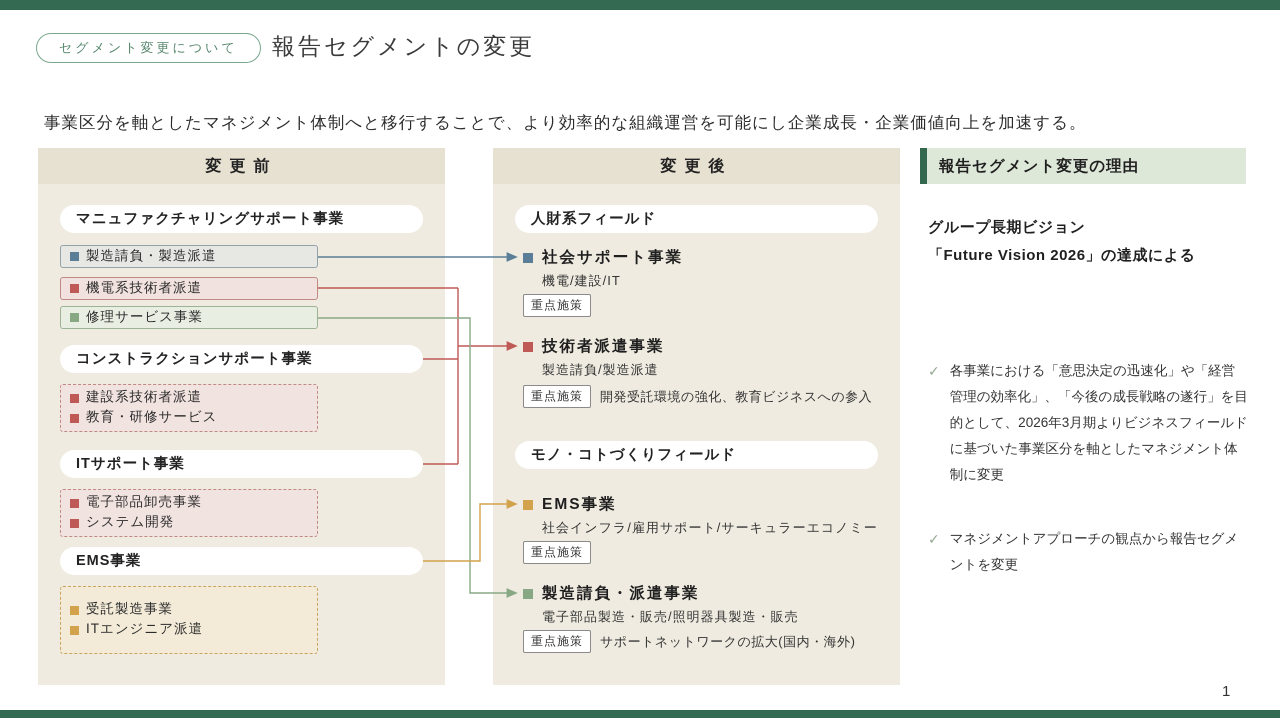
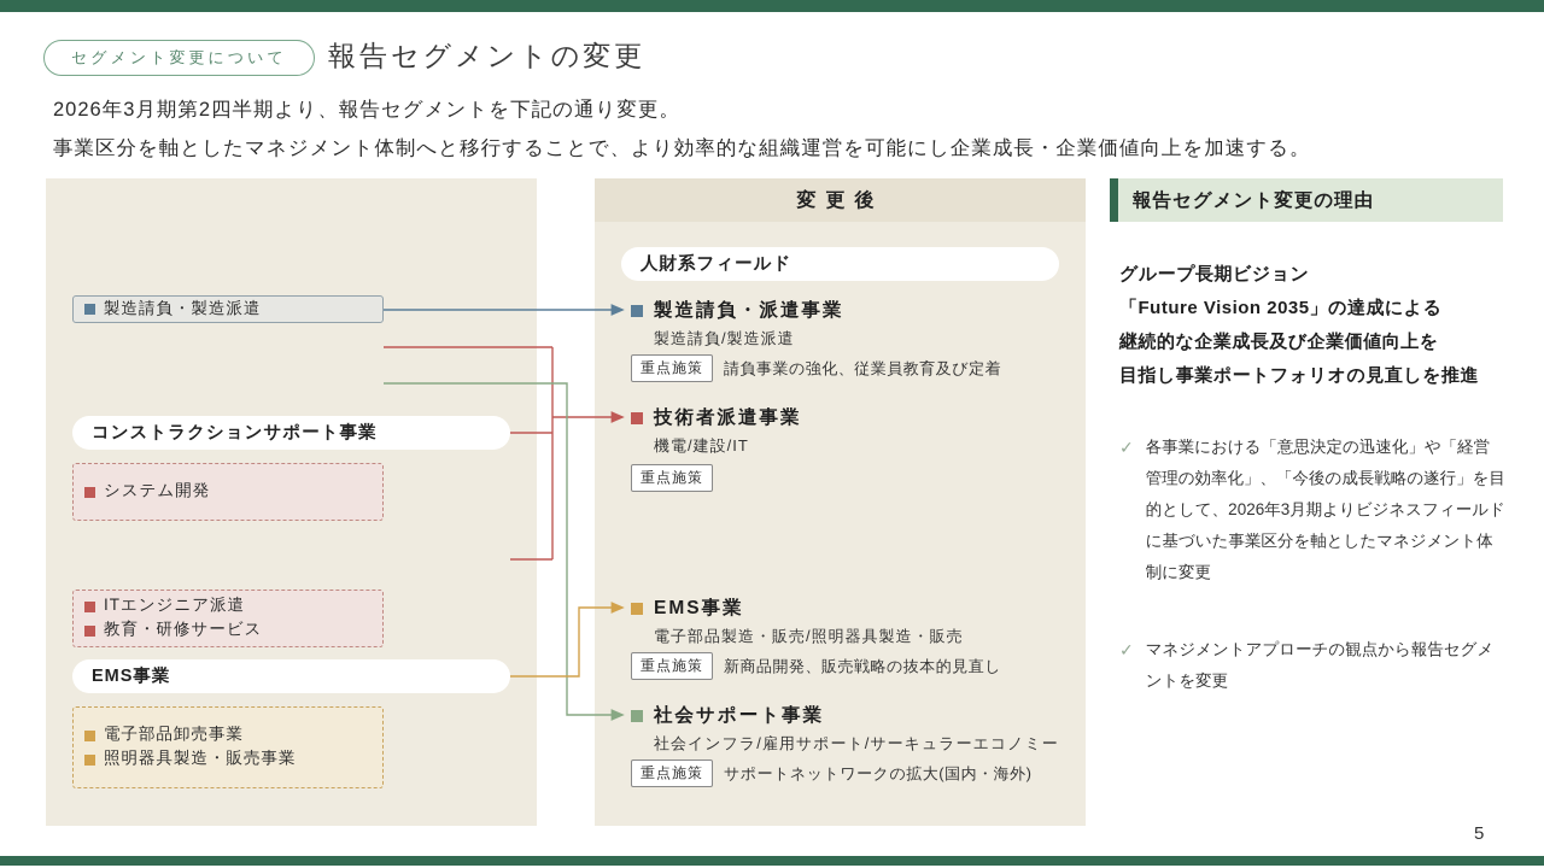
  セグメント変更について
  報告セグメントの変更
+ 2026年3月期第2四半期より、報告セグメントを下記の通り変更。
  事業区分を軸としたマネジメント体制へと移行することで、より効率的な組織運営を可能にし企業成長・企業価値向上を加速する。
- 変更前
- マニュファクチャリングサポート事業
  製造請負・製造派遣
- 機電系技術者派遣
- 修理サービス事業
  コンストラクションサポート事業
- 建設系技術者派遣
- 教育・研修サービス
+ システム開発
- ITサポート事業
- 電子部品卸売事業
+ ITエンジニア派遣
- システム開発
+ 教育・研修サービス
  EMS事業
- 受託製造事業
- ITエンジニア派遣
+ 電子部品卸売事業
+ 照明器具製造・販売事業
  変更後
  人財系フィールド
- 社会サポート事業
+ 製造請負・派遣事業
- 機電/建設/IT
+ 製造請負/製造派遣
  重点施策
+ 請負事業の強化、従業員教育及び定着
  技術者派遣事業
- 製造請負/製造派遣
+ 機電/建設/IT
  重点施策
- 開発受託環境の強化、教育ビジネスへの参入
- モノ・コトづくりフィールド
  EMS事業
- 社会インフラ/雇用サポート/サーキュラーエコノミー
+ 電子部品製造・販売/照明器具製造・販売
  重点施策
+ 新商品開発、販売戦略の抜本的見直し
- 製造請負・派遣事業
+ 社会サポート事業
- 電子部品製造・販売/照明器具製造・販売
+ 社会インフラ/雇用サポート/サーキュラーエコノミー
  重点施策
  サポートネットワークの拡大(国内・海外)
  報告セグメント変更の理由
  グループ長期ビジョン
- 「Future Vision 2026」の達成による
+ 「Future Vision 2035」の達成による
+ 継続的な企業成長及び企業価値向上を
+ 目指し事業ポートフォリオの見直しを推進
  ✓
  各事業における「意思決定の迅速化」や「経営管理の効率化」、「今後の成長戦略の遂行」を目的として、2026年3月期よりビジネスフィールドに基づいた事業区分を軸としたマネジメント体制に変更
  ✓
  マネジメントアプローチの観点から報告セグメントを変更
- 1
+ 5
